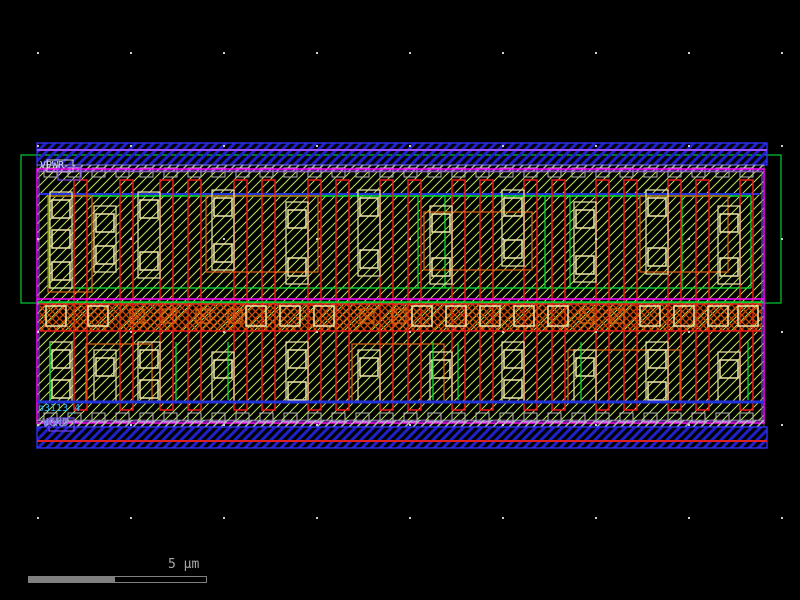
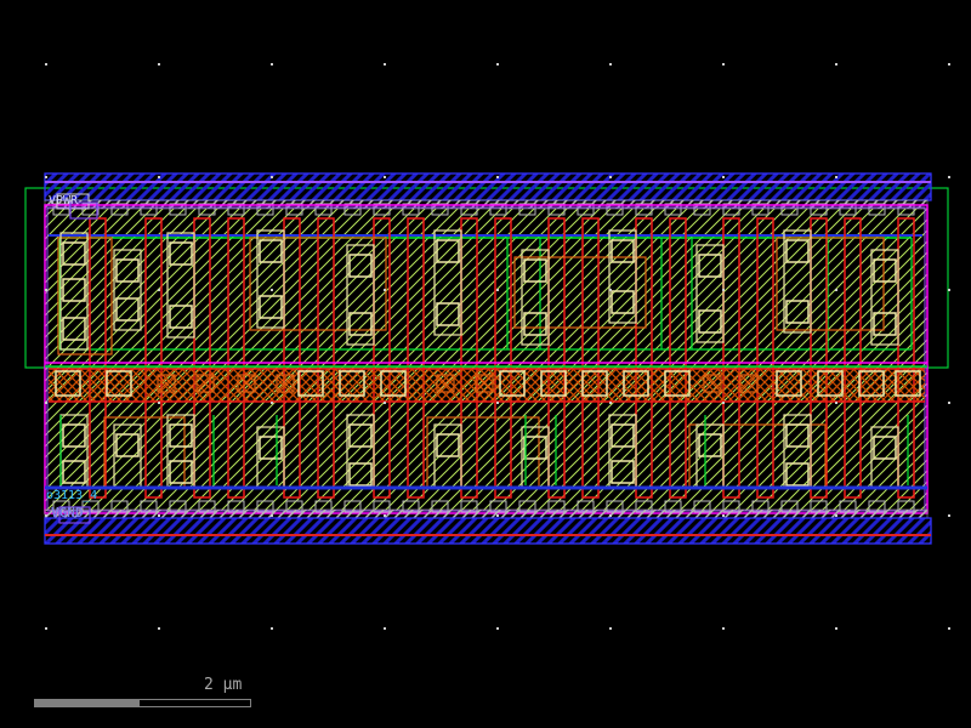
  VPWR
  o3113_4
  VGND
- 5 μm
+ 2 μm
